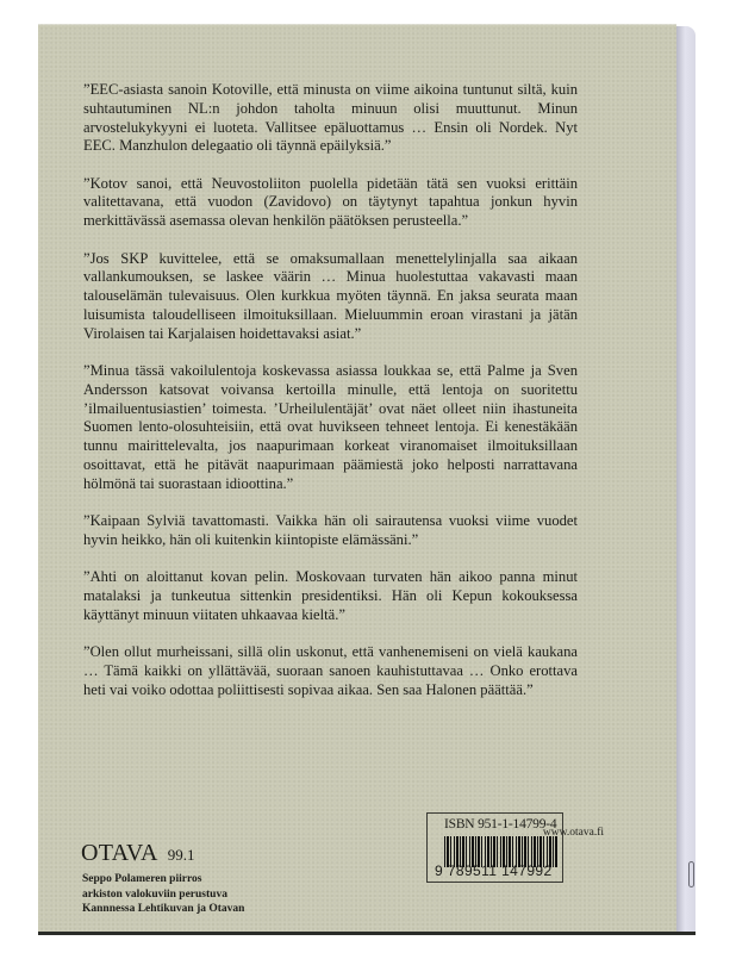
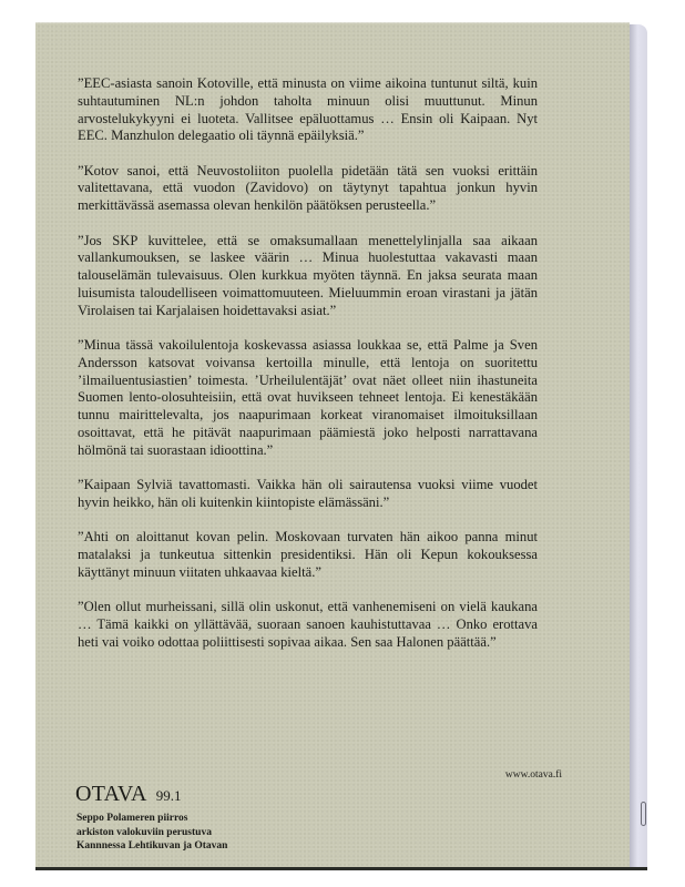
- ”EEC-asiasta sanoin Kotoville, että minusta on viime aikoina tuntunut siltä, kuin suhtautuminen NL:n johdon taholta minuun olisi muuttunut. Minun arvostelukykyyni ei luoteta. Vallitsee epäluottamus … Ensin oli Nordek. Nyt EEC. Manzhulon delegaatio oli täynnä epäilyksiä.”
+ ”EEC-asiasta sanoin Kotoville, että minusta on viime aikoina tuntunut siltä, kuin suhtautuminen NL:n johdon taholta minuun olisi muuttunut. Minun arvostelukykyyni ei luoteta. Vallitsee epäluottamus … Ensin oli Kaipaan. Nyt EEC. Manzhulon delegaatio oli täynnä epäilyksiä.”
  ”Kotov sanoi, että Neuvostoliiton puolella pidetään tätä sen vuoksi erittäin valitettavana, että vuodon (Zavidovo) on täytynyt tapahtua jonkun hyvin merkittävässä asemassa olevan henkilön päätöksen perusteella.”
- ”Jos SKP kuvittelee, että se omaksumallaan menettelylinjalla saa aikaan vallankumouksen, se laskee väärin … Minua huolestuttaa vakavasti maan talouselämän tulevaisuus. Olen kurkkua myöten täynnä. En jaksa seurata maan luisumista taloudelliseen ilmoituksillaan. Mieluummin eroan virastani ja jätän Virolaisen tai Karjalaisen hoidettavaksi asiat.”
+ ”Jos SKP kuvittelee, että se omaksumallaan menettelylinjalla saa aikaan vallankumouksen, se laskee väärin … Minua huolestuttaa vakavasti maan talouselämän tulevaisuus. Olen kurkkua myöten täynnä. En jaksa seurata maan luisumista taloudelliseen voimattomuuteen. Mieluummin eroan virastani ja jätän Virolaisen tai Karjalaisen hoidettavaksi asiat.”
  ”Minua tässä vakoilulentoja koskevassa asiassa loukkaa se, että Palme ja Sven Andersson katsovat voivansa kertoilla minulle, että lentoja on suoritettu ’ilmailuentusiastien’ toimesta. ’Urheilulentäjät’ ovat näet olleet niin ihastuneita Suomen lento-olosuhteisiin, että ovat huvikseen tehneet lentoja. Ei kenestäkään tunnu mairittelevalta, jos naapurimaan korkeat viranomaiset ilmoituksillaan osoittavat, että he pitävät naapurimaan päämiestä joko helposti narrattavana hölmönä tai suorastaan idioottina.”
  ”Kaipaan Sylviä tavattomasti. Vaikka hän oli sairautensa vuoksi viime vuodet hyvin heikko, hän oli kuitenkin kiintopiste elämässäni.”
  ”Ahti on aloittanut kovan pelin. Moskovaan turvaten hän aikoo panna minut matalaksi ja tunkeutua sittenkin presidentiksi. Hän oli Kepun kokouksessa käyttänyt minuun viitaten uhkaavaa kieltä.”
  ”Olen ollut murheissani, sillä olin uskonut, että vanhenemiseni on vielä kaukana … Tämä kaikki on yllättävää, suoraan sanoen kauhistuttavaa … Onko erottava heti vai voiko odottaa poliittisesti sopivaa aikaa. Sen saa Halonen päättää.”
  www.otava.fi
- ISBN 951-1-14799-4
- 9 789511 147992
  OTAVA 99.1
  Seppo Polameren piirros
  arkiston valokuviin perustuva
  Kannnessa Lehtikuvan ja Otavan
